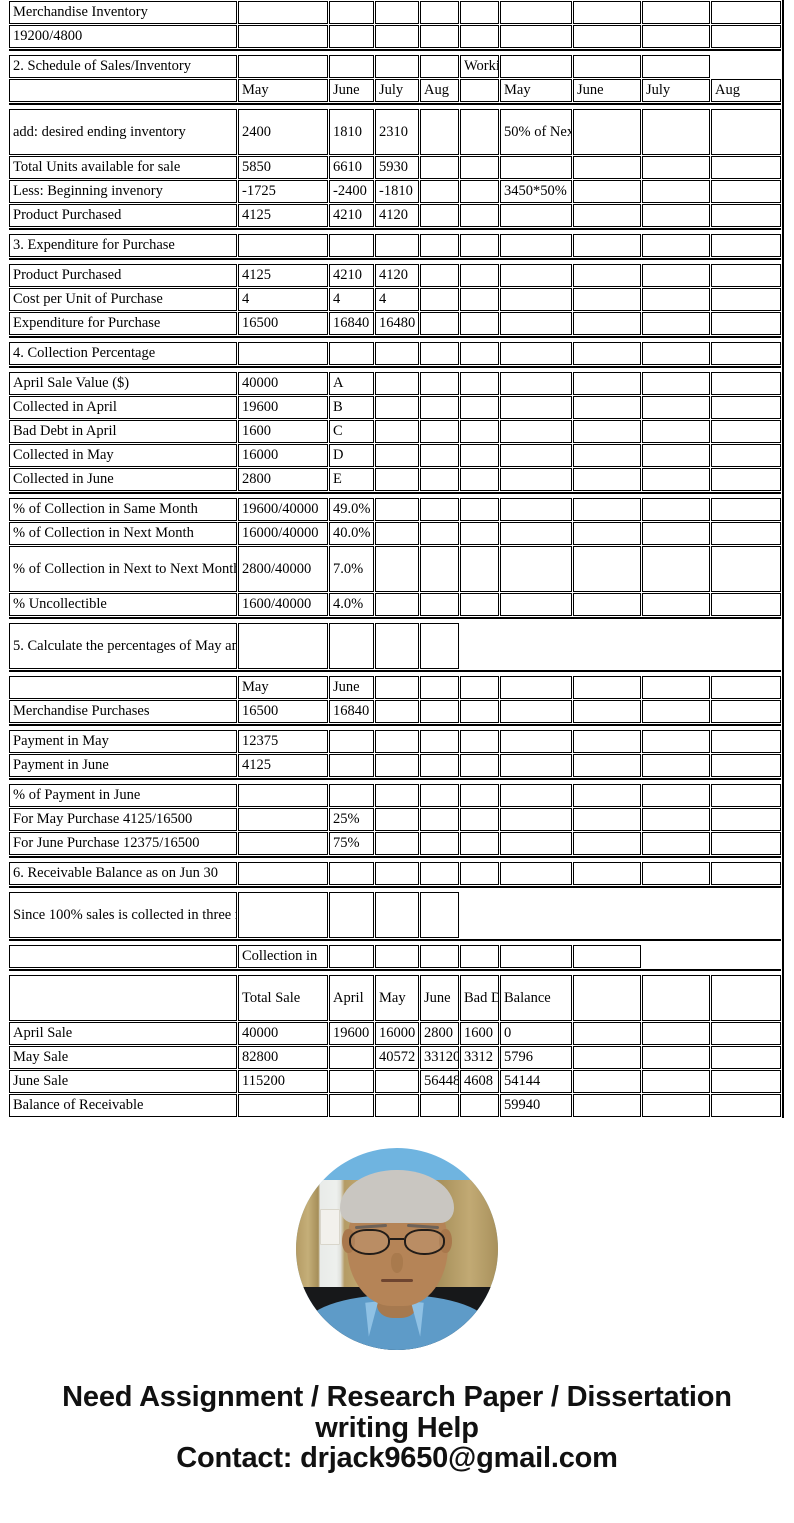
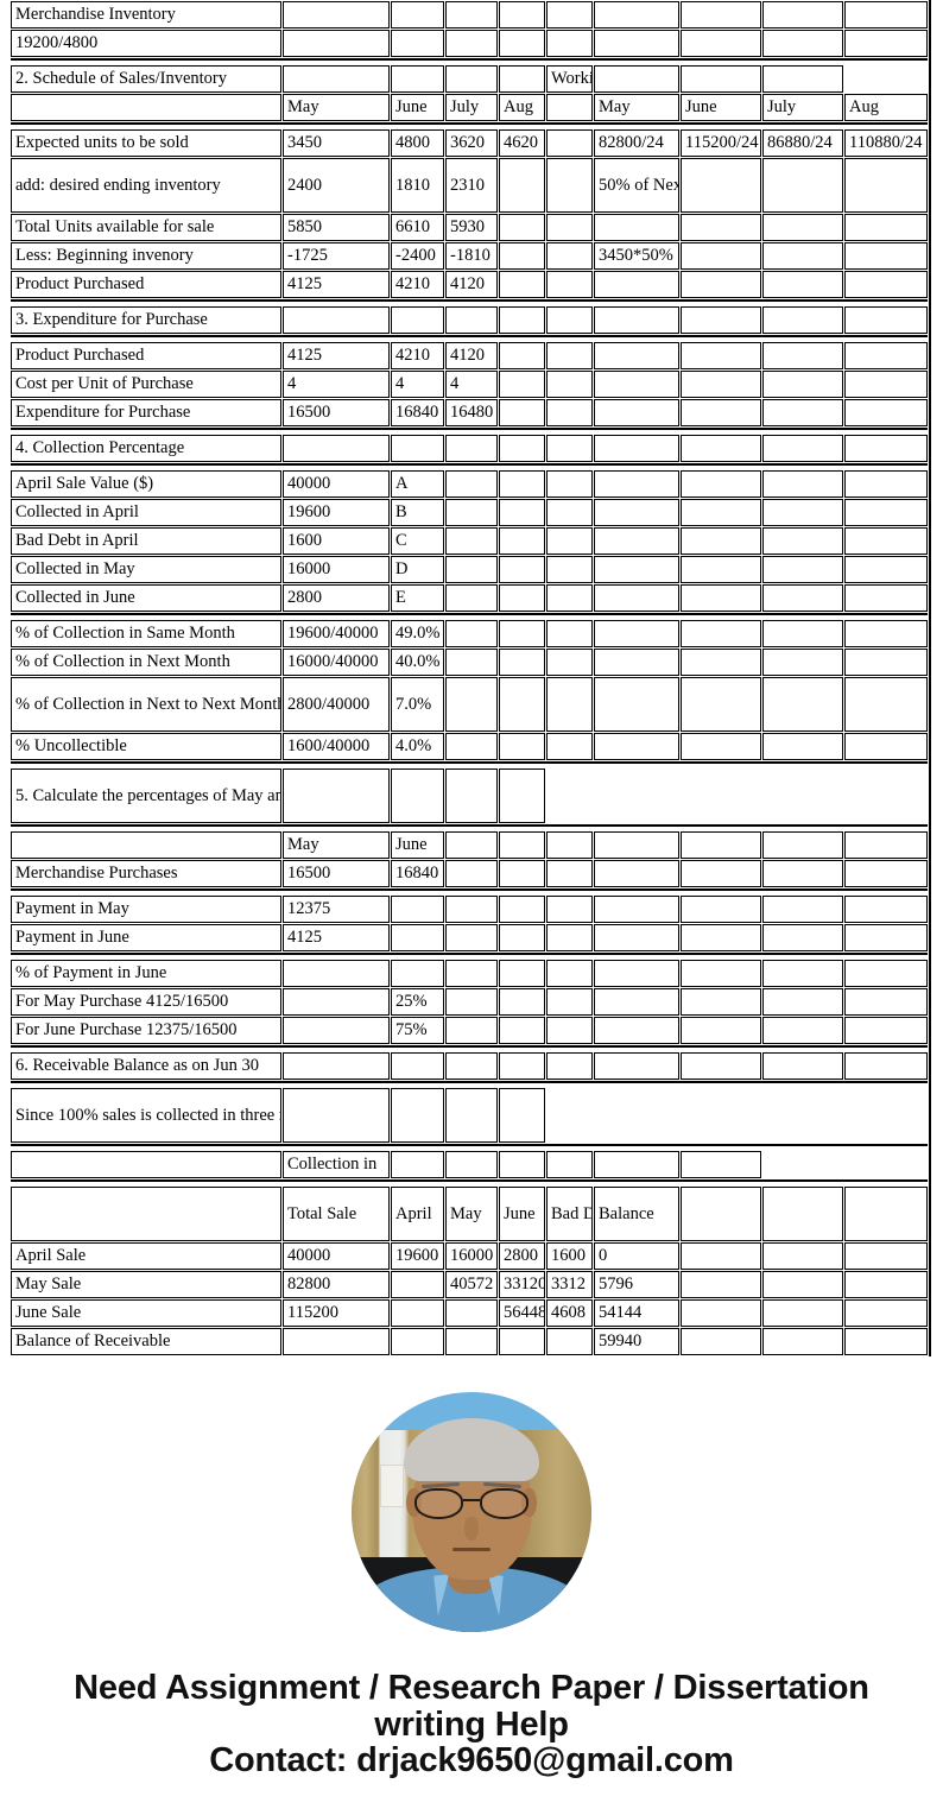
  Merchandise Inventory
  19200/4800
  2. Schedule of Sales/Inventory					Worki
  	May	June	July	Aug		May	June	July	Aug
+ Expected units to be sold	3450	4800	3620	4620		82800/24	115200/24	86880/24	110880/24
  add: desired ending inventory	2400	1810	2310			50% of Nex
  Total Units available for sale	5850	6610	5930
  Less: Beginning invenory	-1725	-2400	-1810			3450*50%
  Product Purchased	4125	4210	4120
  3. Expenditure for Purchase
  Product Purchased	4125	4210	4120
  Cost per Unit of Purchase	4	4	4
  Expenditure for Purchase	16500	16840	16480
  4. Collection Percentage
  April Sale Value ($)	40000	A
  Collected in April	19600	B
  Bad Debt in April	1600	C
  Collected in May	16000	D
  Collected in June	2800	E
  % of Collection in Same Month	19600/40000	49.0%
  % of Collection in Next Month	16000/40000	40.0%
  % of Collection in Next to Next Month	2800/40000	7.0%
  % Uncollectible	1600/40000	4.0%
  	May	June
  Merchandise Purchases	16500	16840
  Payment in May	12375
  Payment in June	4125
  % of Payment in June
  For May Purchase 4125/16500		25%
  For June Purchase 12375/16500		75%
  6. Receivable Balance as on Jun 30
  	Collection in
  	Total Sale	April	May	June	Bad D	Balance
  April Sale	40000	19600	16000	2800	1600	0
  May Sale	82800		40572	33120	3312	5796
  June Sale	115200			56448	4608	54144
  Balance of Receivable						59940
  Need Assignment / Research Paper / Dissertation
  writing Help
  Contact: drjack9650@gmail.com
